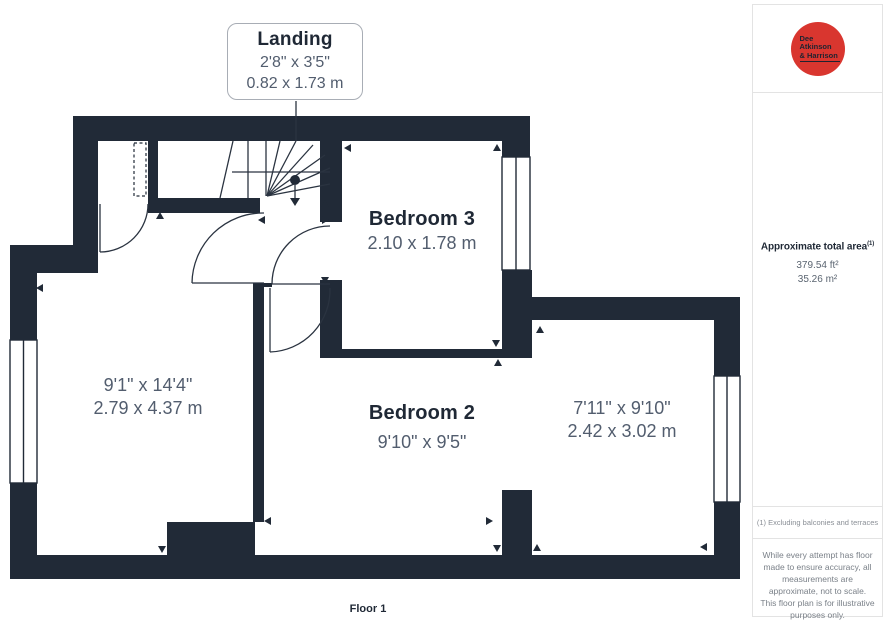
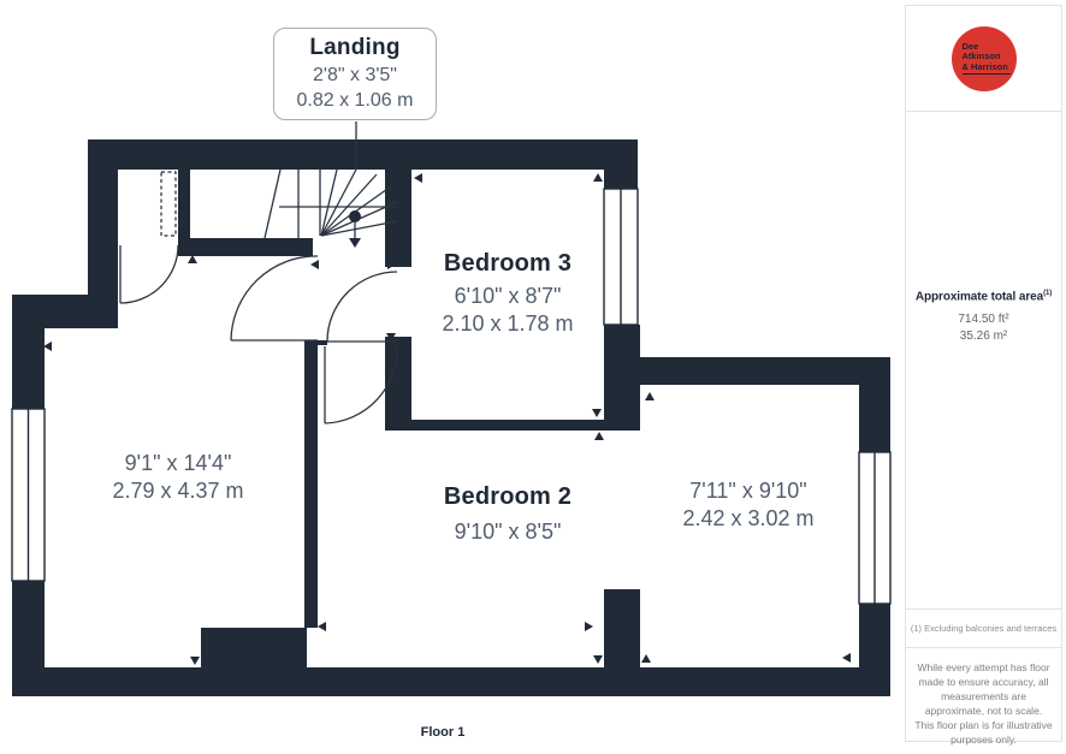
  Landing
  2'8" x 3'5"
- 0.82 x 1.73 m
+ 0.82 x 1.06 m
  Bedroom 3
+ 6'10" x 8'7"
  2.10 x 1.78 m
  Bedroom 2
- 9'10" x 9'5"
+ 9'10" x 8'5"
  9'1" x 14'4"
  2.79 x 4.37 m
  7'11" x 9'10"
  2.42 x 3.02 m
  Floor 1
  Dee
  Atkinson
  & Harrison
  Approximate total area
- 379.54 ft²
+ 714.50 ft²
  35.26 m²
  (1) Excluding balconies and terraces
  While every attempt has floor made to ensure accuracy, all measurements are approximate, not to scale. This floor plan is for illustrative purposes only.
